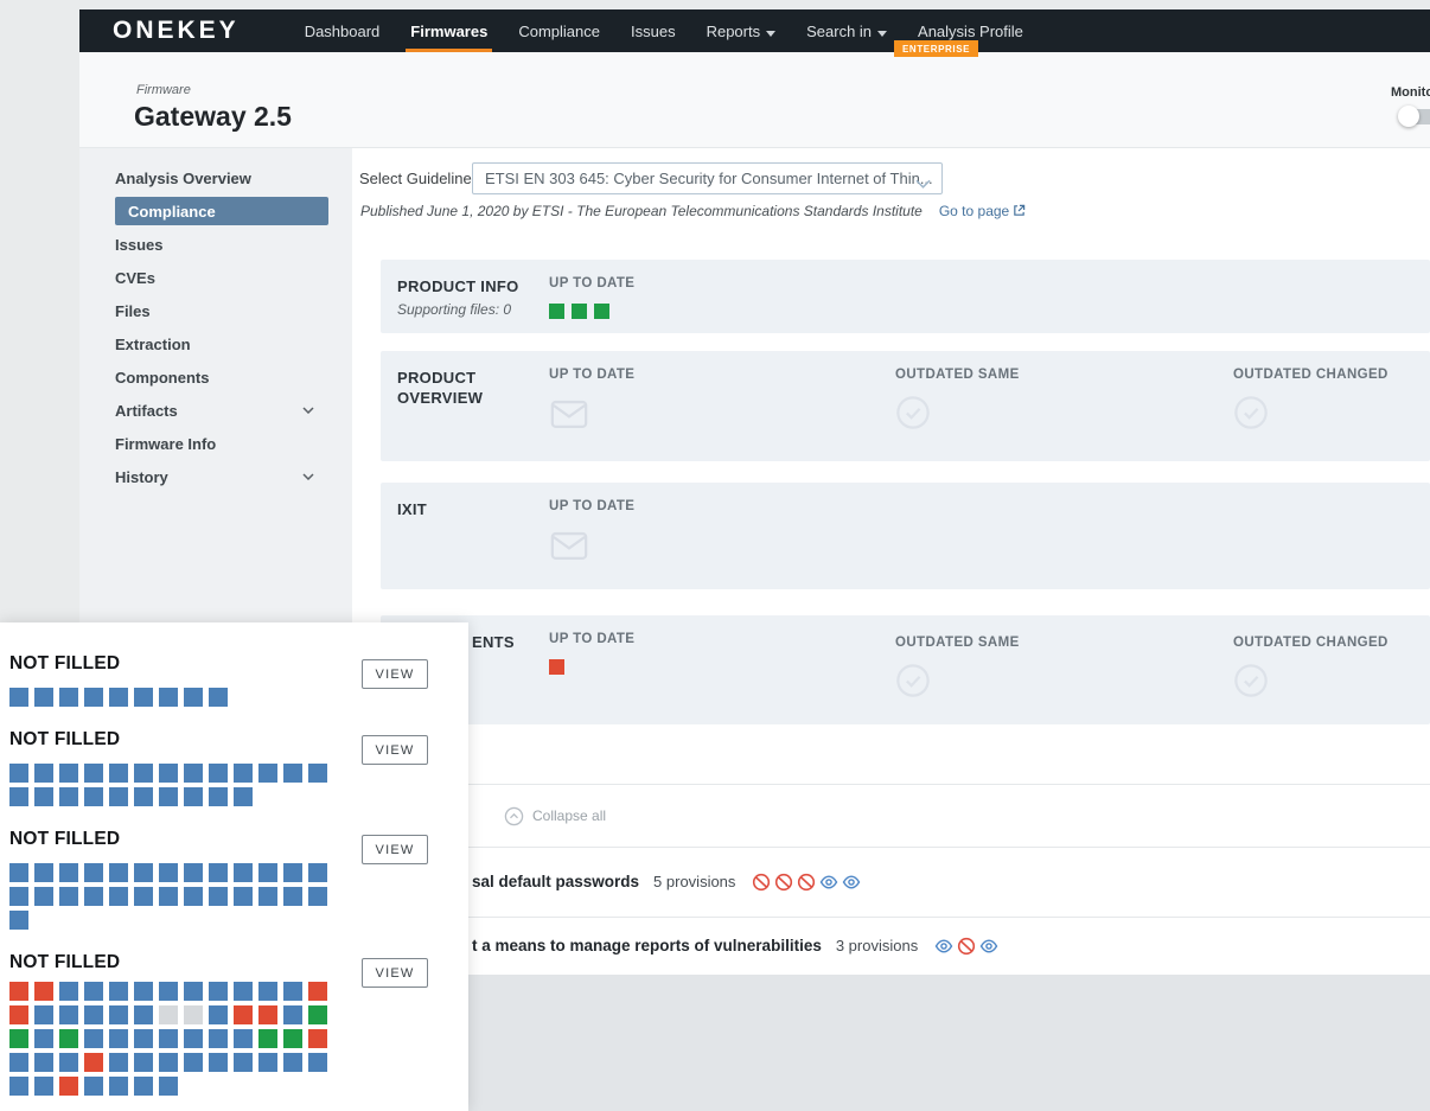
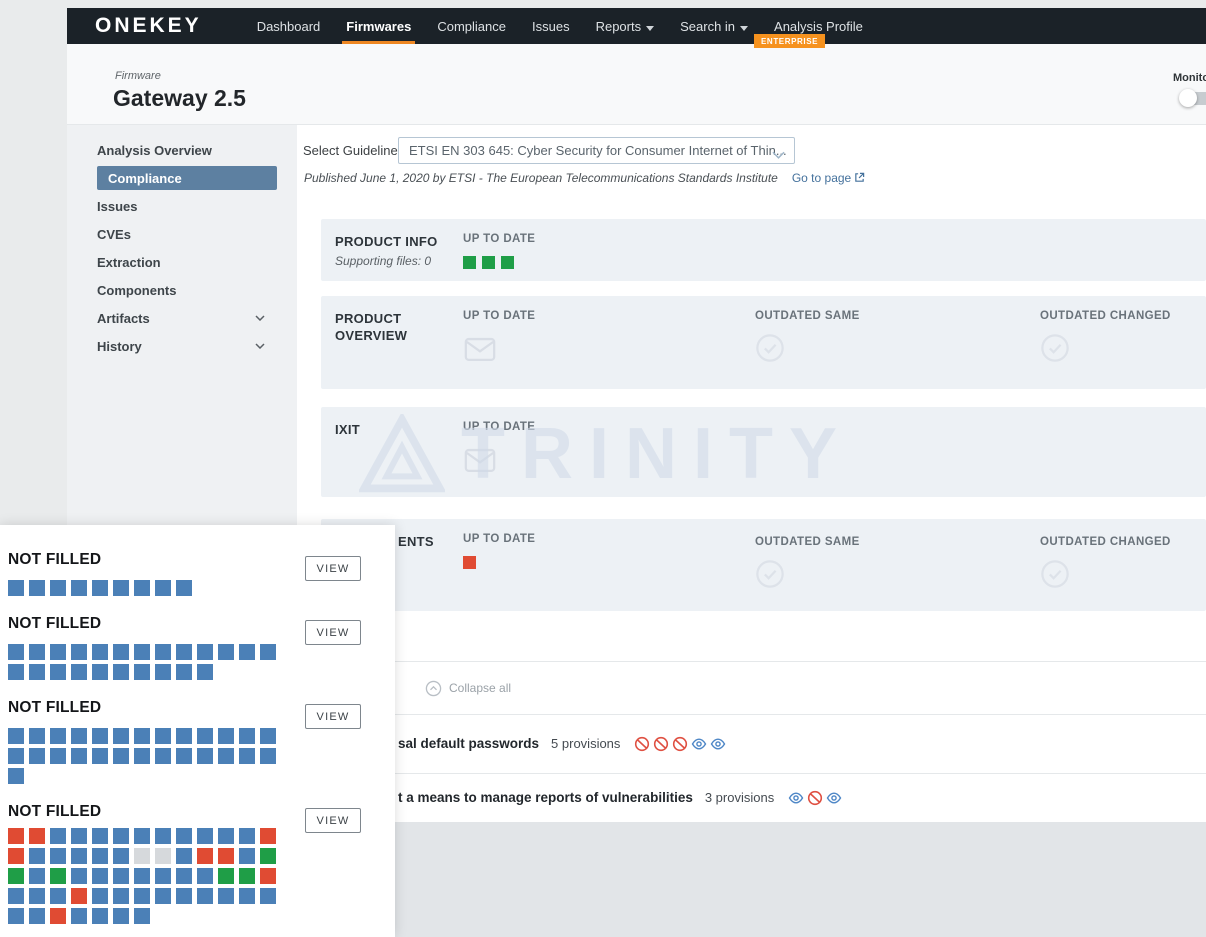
  ONEKEY
  Dashboard
  Firmwares
  Compliance
  Issues
  Reports
  Search in
  Analysis Profile
  ENTERPRISE
  Firmware
  Gateway 2.5
  Monit
  Analysis Overview
  Compliance
  Issues
  CVEs
- Files
  Extraction
  Components
  Artifacts
- Firmware Info
  History
  Select Guideline
  ETSI EN 303 645: Cyber Security for Consumer Internet of Thin...
  Published June 1, 2020 by ETSI - The European Telecommunications Standards Institute Go to page
  PRODUCT INFO
  Supporting files: 0
  UP TO DATE
  PRODUCT OVERVIEW
  UP TO DATE
  OUTDATED SAME
  OUTDATED CHANGED
  IXIT
  UP TO DATE
  ENTS
  UP TO DATE
  OUTDATED SAME
  OUTDATED CHANGED
+ TRINITY
  Collapse all
  sal default passwords
  5 provisions
  t a means to manage reports of vulnerabilities
  3 provisions
  NOT FILLED
  VIEW
  NOT FILLED
  VIEW
  NOT FILLED
  VIEW
  NOT FILLED
  VIEW
